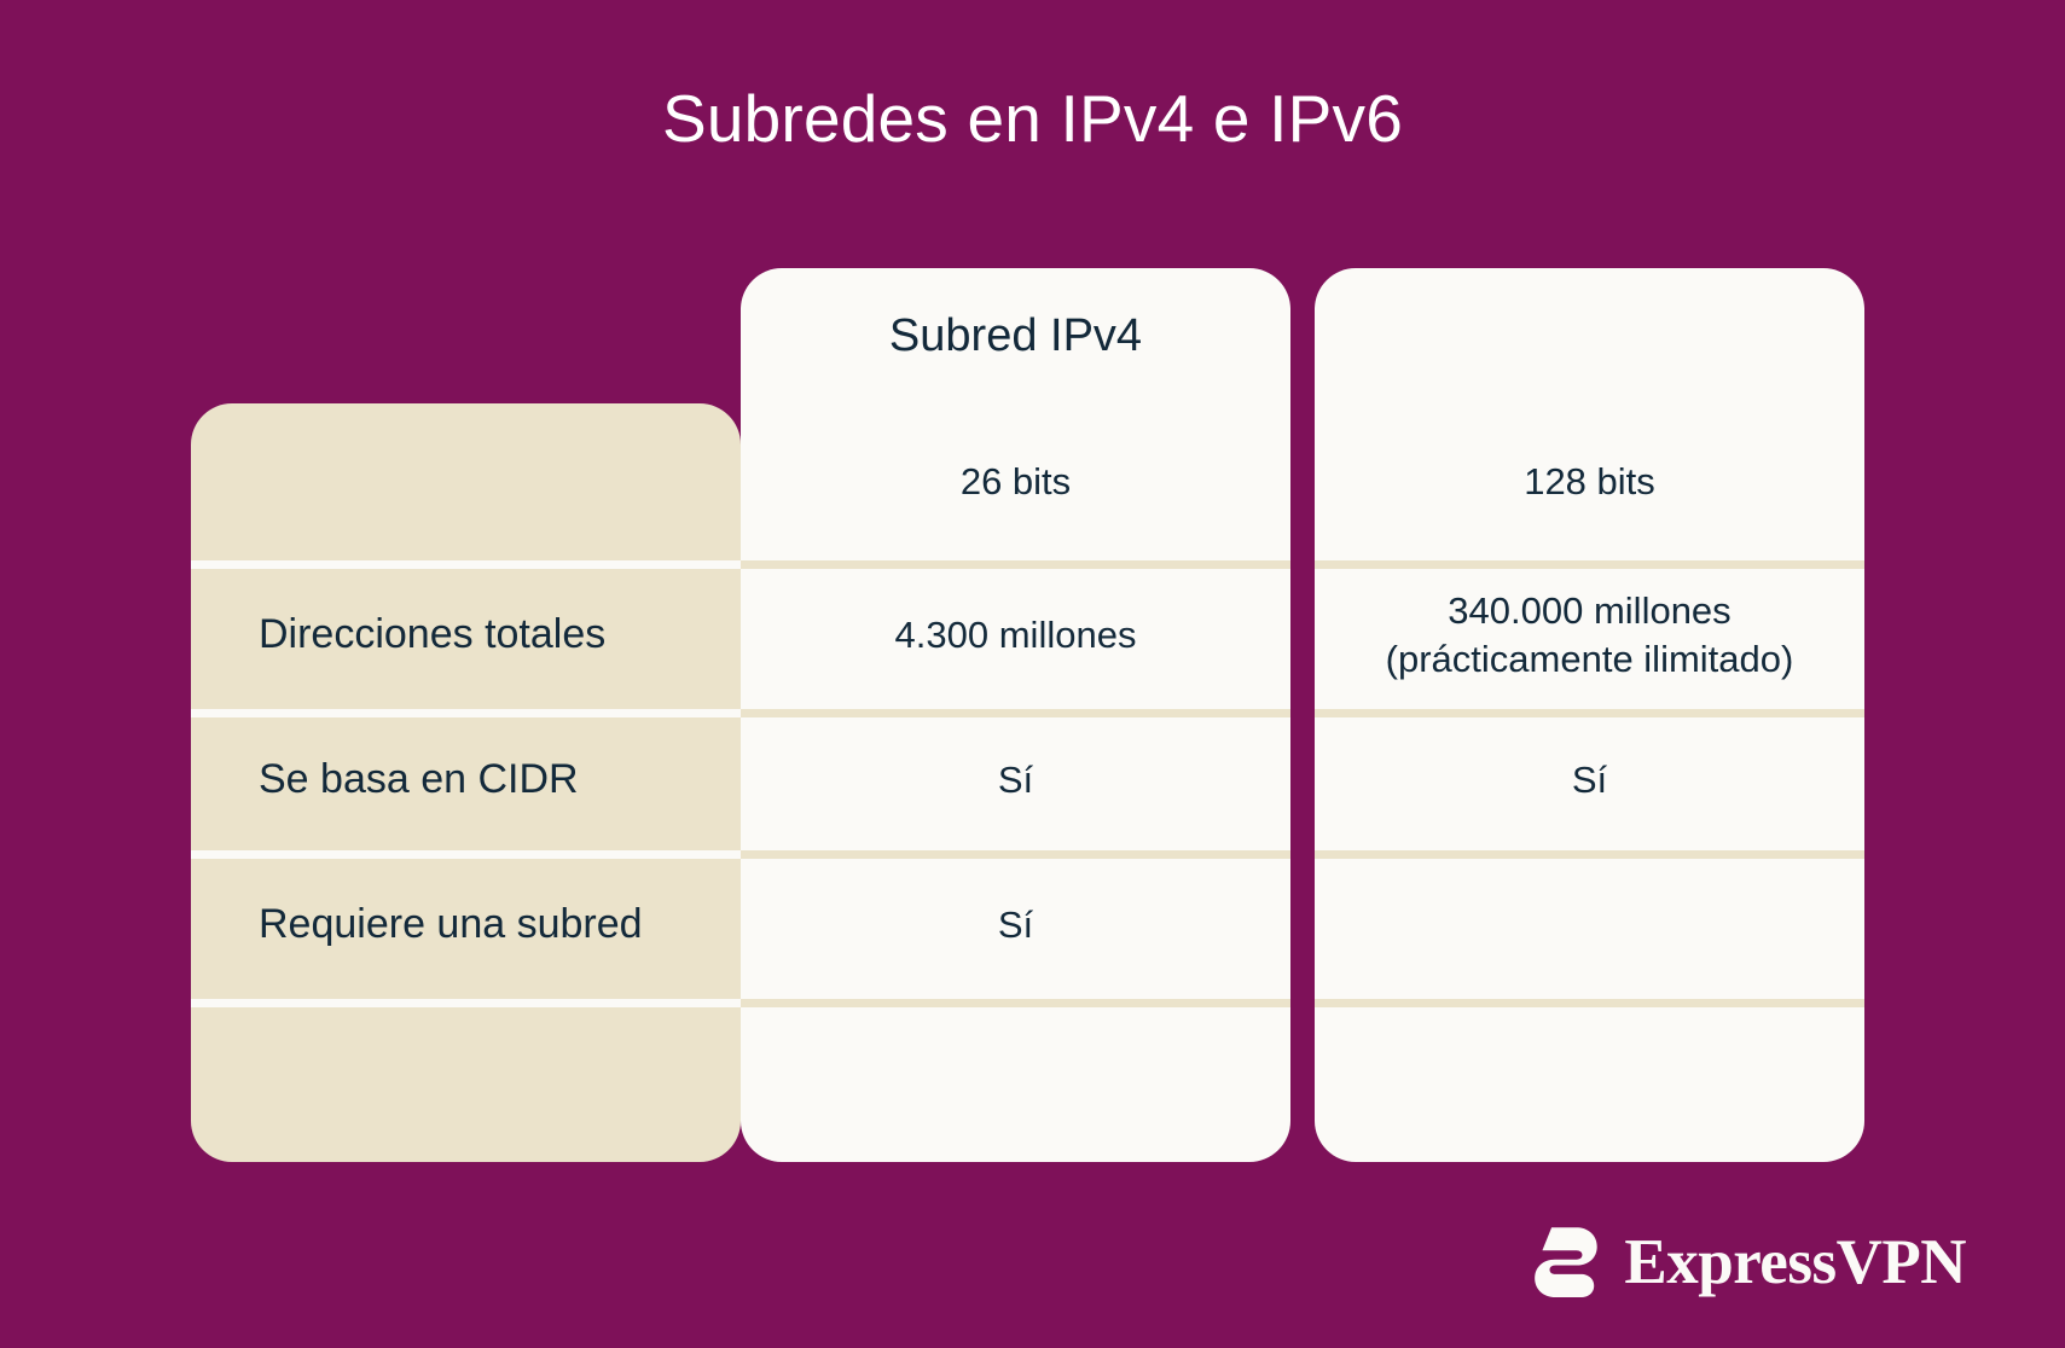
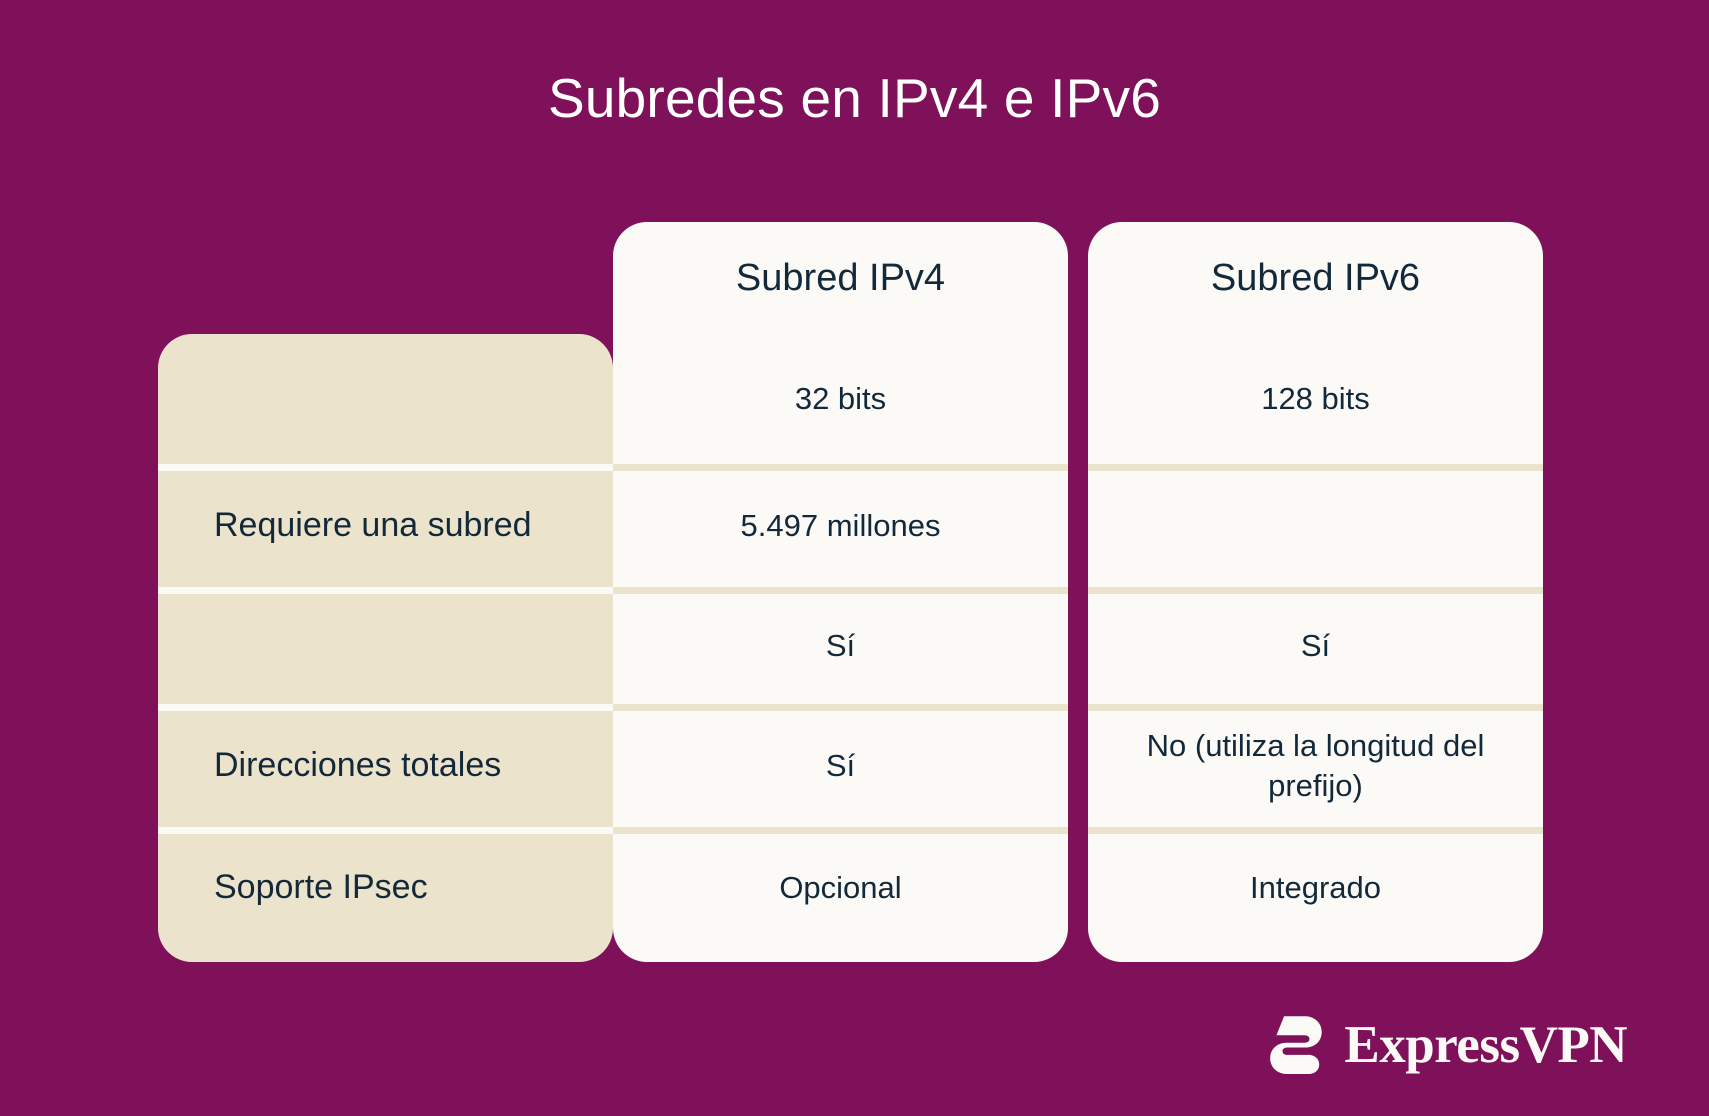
  Subredes en IPv4 e IPv6
  Subred IPv4
+ Subred IPv6
- 26 bits
+ 32 bits
  128 bits
- Direcciones totales
+ Requiere una subred
- 4.300 millones
+ 5.497 millones
- 340.000 millones (prácticamente ilimitado)
- Se basa en CIDR
  Sí
  Sí
- Requiere una subred
+ Direcciones totales
  Sí
+ No (utiliza la longitud del prefijo)
+ Soporte IPsec
+ Opcional
+ Integrado
  ExpressVPN
